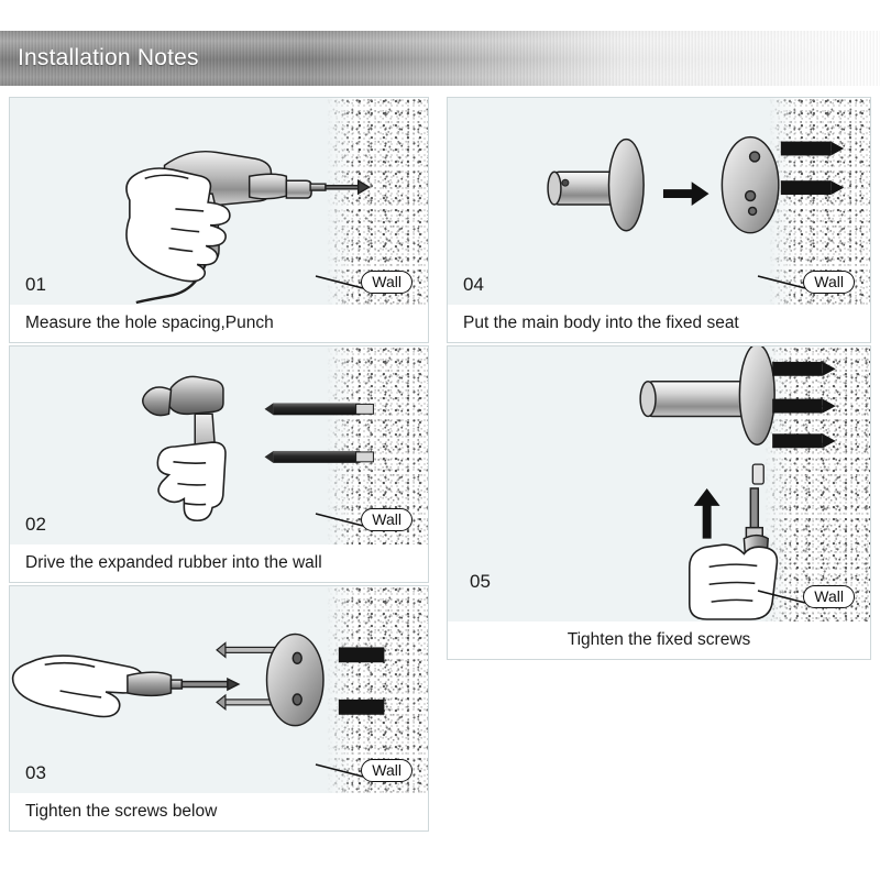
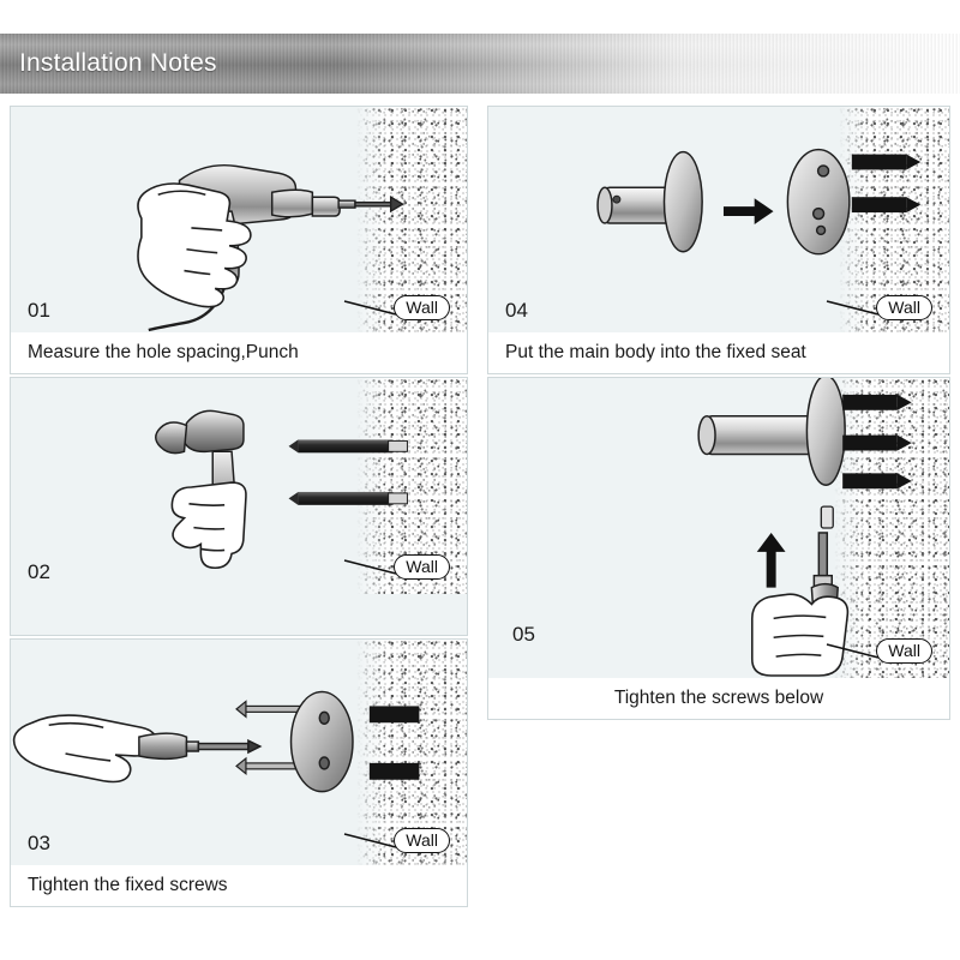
  Installation Notes
  Wall
  01
  Measure the hole spacing,Punch
  Wall
  02
- Drive the expanded rubber into the wall
  Wall
  03
- Tighten the screws below
+ Tighten the fixed screws
  Wall
  04
  Put the main body into the fixed seat
  Wall
  05
- Tighten the fixed screws
+ Tighten the screws below
